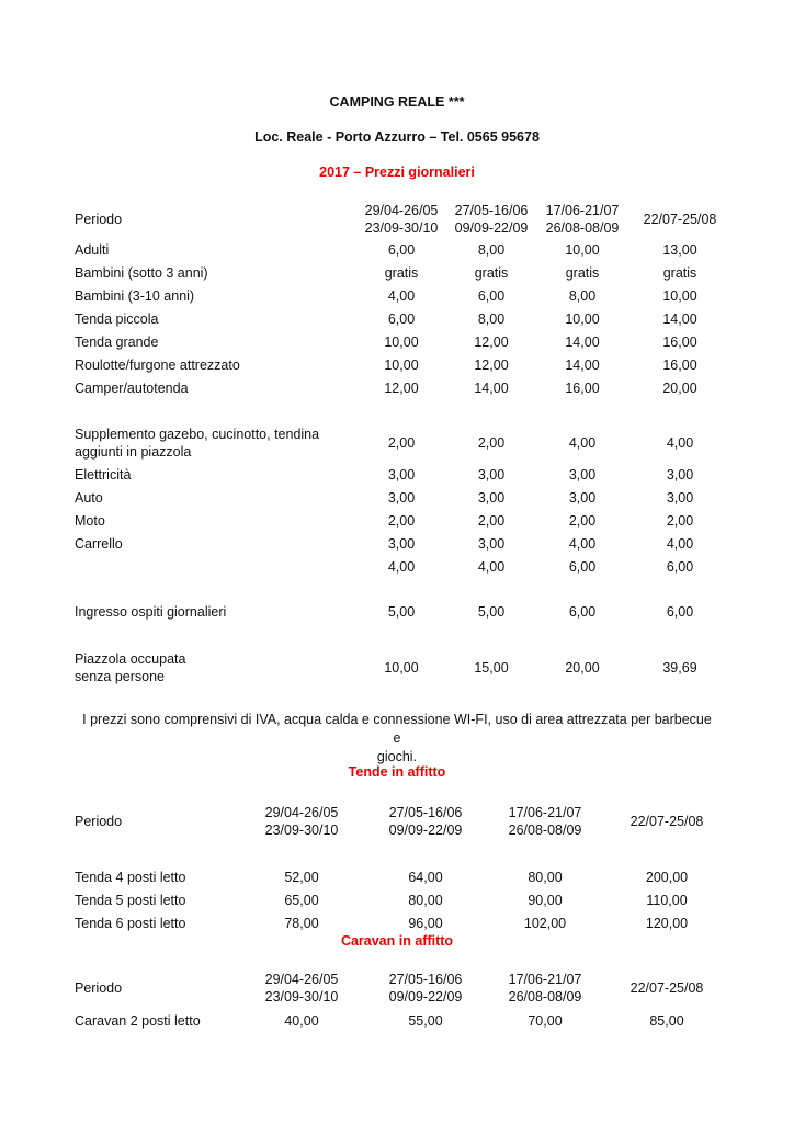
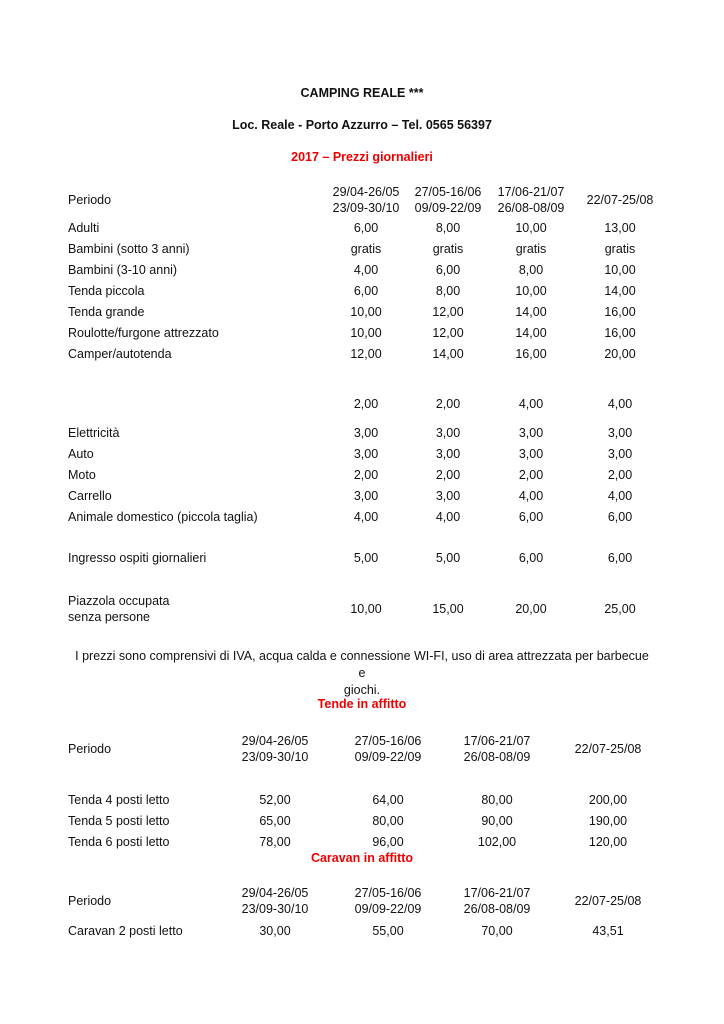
  CAMPING REALE ***
- Loc. Reale - Porto Azzurro – Tel. 0565 95678
+ Loc. Reale - Porto Azzurro – Tel. 0565 56397
  2017 – Prezzi giornalieri
  Periodo
  29/04-26/05
  23/09-30/10
  27/05-16/06
  09/09-22/09
  17/06-21/07
  26/08-08/09
  22/07-25/08
  Adulti
  6,00
  8,00
  10,00
  13,00
  Bambini (sotto 3 anni)
  gratis
  gratis
  gratis
  gratis
  Bambini (3-10 anni)
  4,00
  6,00
  8,00
  10,00
  Tenda piccola
  6,00
  8,00
  10,00
  14,00
  Tenda grande
  10,00
  12,00
  14,00
  16,00
  Roulotte/furgone attrezzato
  10,00
  12,00
  14,00
  16,00
  Camper/autotenda
  12,00
  14,00
  16,00
  20,00
- Supplemento gazebo, cucinotto, tendina
- aggiunti in piazzola
  2,00
  2,00
  4,00
  4,00
  Elettricità
  3,00
  3,00
  3,00
  3,00
  Auto
  3,00
  3,00
  3,00
  3,00
  Moto
  2,00
  2,00
  2,00
  2,00
  Carrello
  3,00
  3,00
  4,00
  4,00
+ Animale domestico (piccola taglia)
  4,00
  4,00
  6,00
  6,00
  Ingresso ospiti giornalieri
  5,00
  5,00
  6,00
  6,00
  Piazzola occupata
  senza persone
  10,00
  15,00
  20,00
- 39,69
+ 25,00
  I prezzi sono comprensivi di IVA, acqua calda e connessione WI-FI, uso di area attrezzata per barbecue e
  giochi.
  Tende in affitto
  Periodo
  29/04-26/05
  23/09-30/10
  27/05-16/06
  09/09-22/09
  17/06-21/07
  26/08-08/09
  22/07-25/08
  Tenda 4 posti letto
  52,00
  64,00
  80,00
  200,00
  Tenda 5 posti letto
  65,00
  80,00
  90,00
- 110,00
+ 190,00
  Tenda 6 posti letto
  78,00
  96,00
  102,00
  120,00
  Caravan in affitto
  Periodo
  29/04-26/05
  23/09-30/10
  27/05-16/06
  09/09-22/09
  17/06-21/07
  26/08-08/09
  22/07-25/08
  Caravan 2 posti letto
- 40,00
+ 30,00
  55,00
  70,00
- 85,00
+ 43,51
